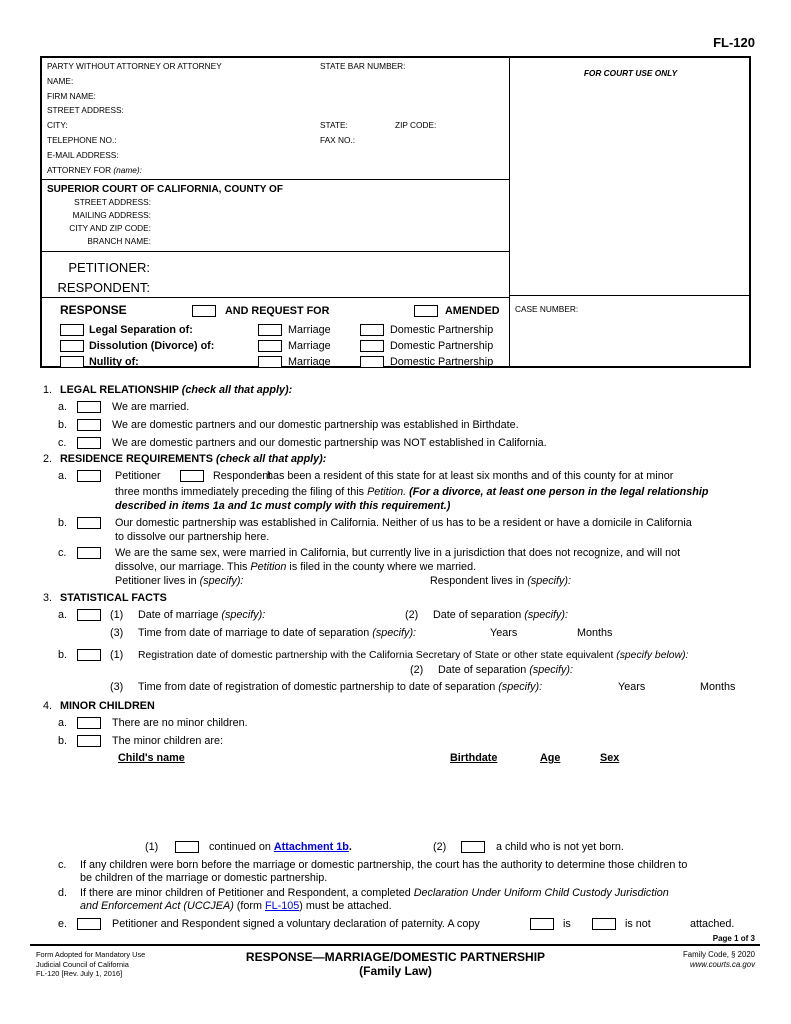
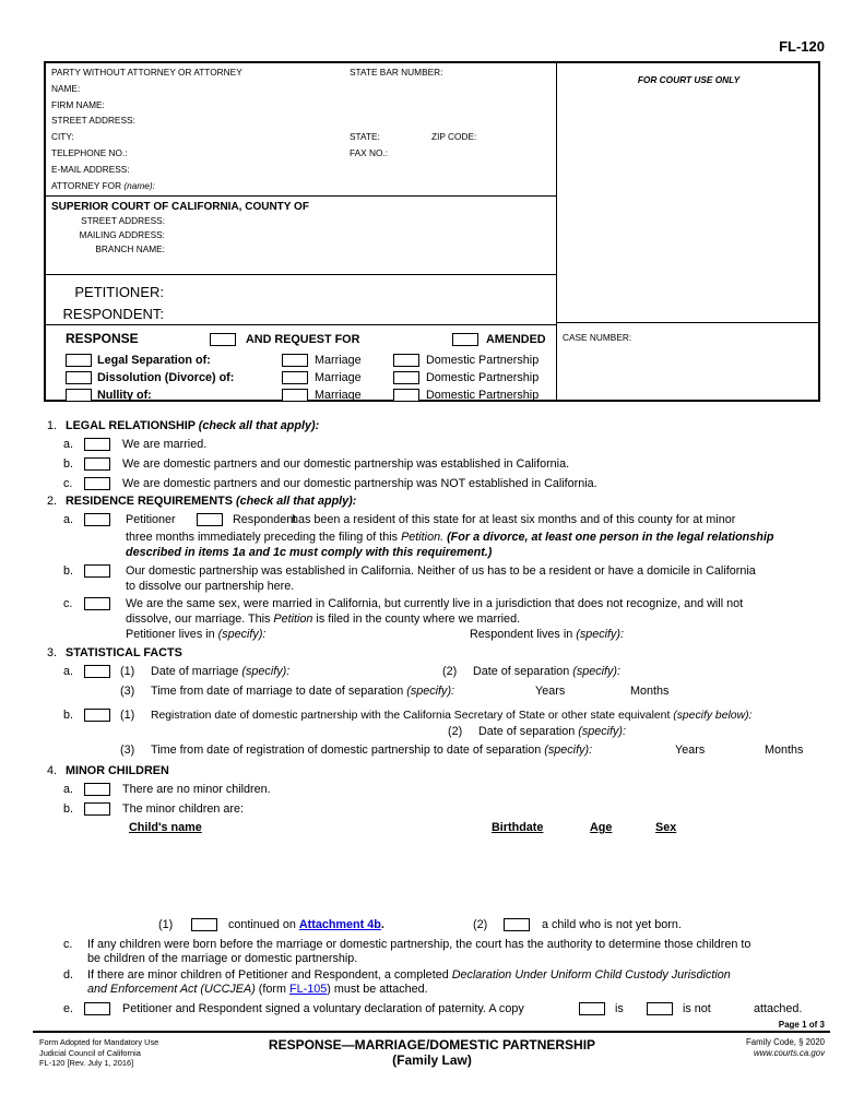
  FL-120
  PARTY WITHOUT ATTORNEY OR ATTORNEY
  STATE BAR NUMBER:
  NAME:
  FIRM NAME:
  STREET ADDRESS:
  CITY:
  STATE:
  ZIP CODE:
  TELEPHONE NO.:
  FAX NO.:
  E-MAIL ADDRESS:
  ATTORNEY FOR (name):
  SUPERIOR COURT OF CALIFORNIA, COUNTY OF
  STREET ADDRESS:
  MAILING ADDRESS:
- CITY AND ZIP CODE:
  BRANCH NAME:
  PETITIONER:
  RESPONDENT:
  RESPONSE
  AND REQUEST FOR
  AMENDED
  Legal Separation of:
  Marriage
  Domestic Partnership
  Dissolution (Divorce) of:
  Marriage
  Domestic Partnership
  Nullity of:
  Marriage
  Domestic Partnership
  FOR COURT USE ONLY
  CASE NUMBER:
  1.
  LEGAL RELATIONSHIP (check all that apply):
  a.
  We are married.
  b.
- We are domestic partners and our domestic partnership was established in Birthdate.
+ We are domestic partners and our domestic partnership was established in California.
  c.
  We are domestic partners and our domestic partnership was NOT established in California.
  2.
  RESIDENCE REQUIREMENTS (check all that apply):
  a.
  Petitioner
  Respondent
  has been a resident of this state for at least six months and of this county for at minor
  three months immediately preceding the filing of this Petition. (For a divorce, at least one person in the legal relationship
  described in items 1a and 1c must comply with this requirement.)
  b.
  Our domestic partnership was established in California. Neither of us has to be a resident or have a domicile in California
  to dissolve our partnership here.
  c.
  We are the same sex, were married in California, but currently live in a jurisdiction that does not recognize, and will not
  dissolve, our marriage. This Petition is filed in the county where we married.
  Petitioner lives in (specify):
  Respondent lives in (specify):
  3.
  STATISTICAL FACTS
  a.
  (1)
  Date of marriage (specify):
  (2)
  Date of separation (specify):
  (3)
  Time from date of marriage to date of separation (specify):
  Years
  Months
  b.
  (1)
  Registration date of domestic partnership with the California Secretary of State or other state equivalent (specify below):
  (2)
  Date of separation (specify):
  (3)
  Time from date of registration of domestic partnership to date of separation (specify):
  Years
  Months
  4.
  MINOR CHILDREN
  a.
  There are no minor children.
  b.
  The minor children are:
  Child's name
  Birthdate
  Age
  Sex
  (1)
- continued on Attachment 1b.
+ continued on Attachment 4b.
  (2)
  a child who is not yet born.
  c.
  If any children were born before the marriage or domestic partnership, the court has the authority to determine those children to
  be children of the marriage or domestic partnership.
  d.
  If there are minor children of Petitioner and Respondent, a completed Declaration Under Uniform Child Custody Jurisdiction
  and Enforcement Act (UCCJEA) (form FL-105) must be attached.
  e.
  Petitioner and Respondent signed a voluntary declaration of paternity. A copy
  is
  is not
  attached.
  Page 1 of 3
  Form Adopted for Mandatory Use
  Judicial Council of California
  FL-120 [Rev. July 1, 2016]
  RESPONSE—MARRIAGE/DOMESTIC PARTNERSHIP
  (Family Law)
  Family Code, § 2020
  www.courts.ca.gov
